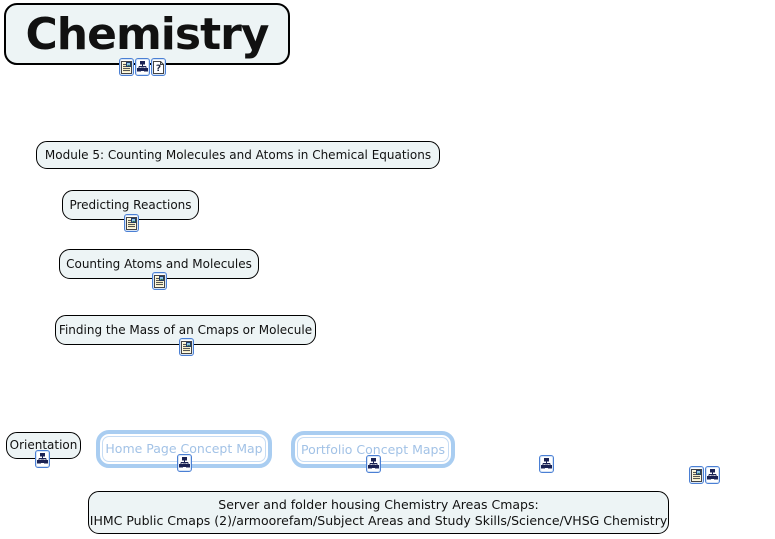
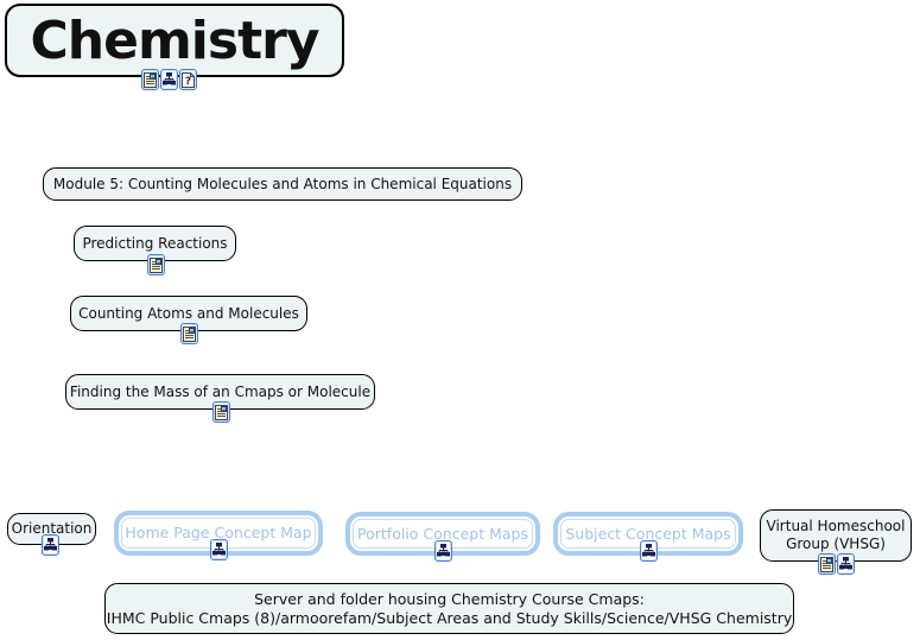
  Chemistry
  ?
  Module 5: Counting Molecules and Atoms in Chemical Equations
  Predicting Reactions
  Counting Atoms and Molecules
  Finding the Mass of an Cmaps or Molecule
  Orientation
  Home Page Concept Map
  Portfolio Concept Maps
+ Subject Concept Maps
+ Virtual Homeschool Group (VHSG)
- Server and folder housing Chemistry Areas Cmaps:
+ Server and folder housing Chemistry Course Cmaps:
- IHMC Public Cmaps (2)/armoorefam/Subject Areas and Study Skills/Science/VHSG Chemistry
+ IHMC Public Cmaps (8)/armoorefam/Subject Areas and Study Skills/Science/VHSG Chemistry
